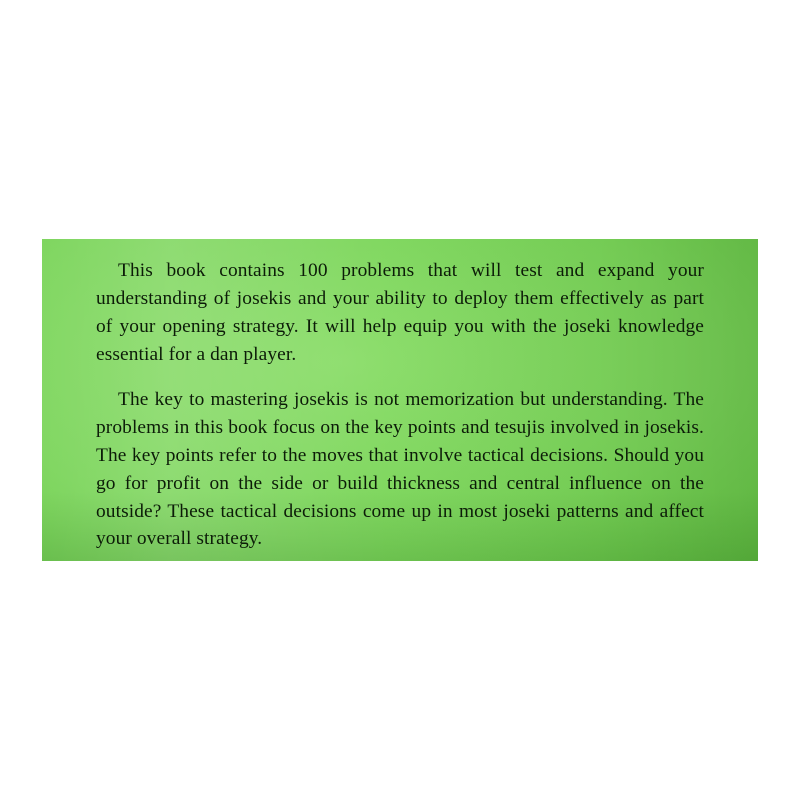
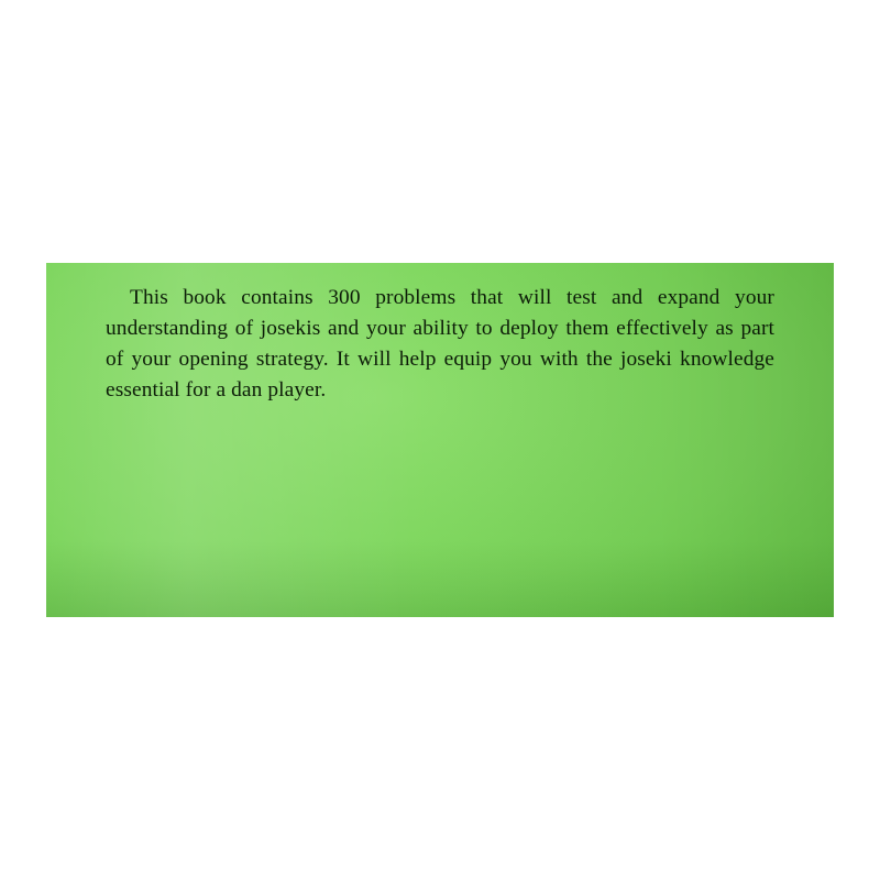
- This book contains 100 problems that will test and expand your understanding of josekis and your ability to deploy them effectively as part of your opening strategy. It will help equip you with the joseki knowledge essential for a dan player.
+ This book contains 300 problems that will test and expand your understanding of josekis and your ability to deploy them effectively as part of your opening strategy. It will help equip you with the joseki knowledge essential for a dan player.
- The key to mastering josekis is not memorization but understanding. The problems in this book focus on the key points and tesujis involved in josekis. The key points refer to the moves that involve tactical decisions. Should you go for profit on the side or build thickness and central influence on the outside? These tactical decisions come up in most joseki patterns and affect your overall strategy.
